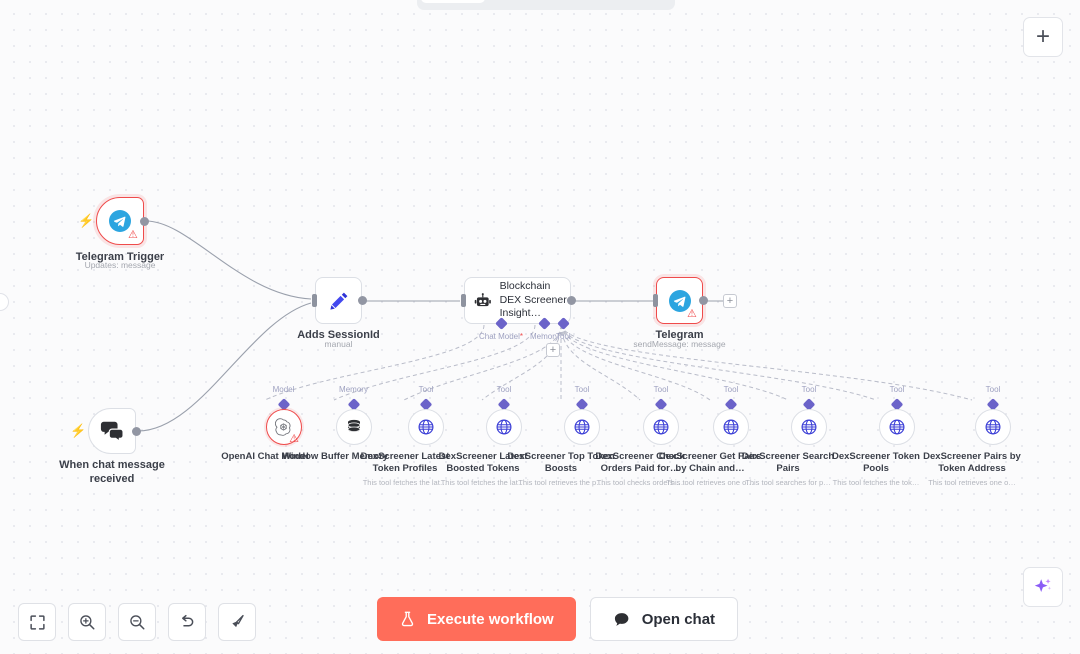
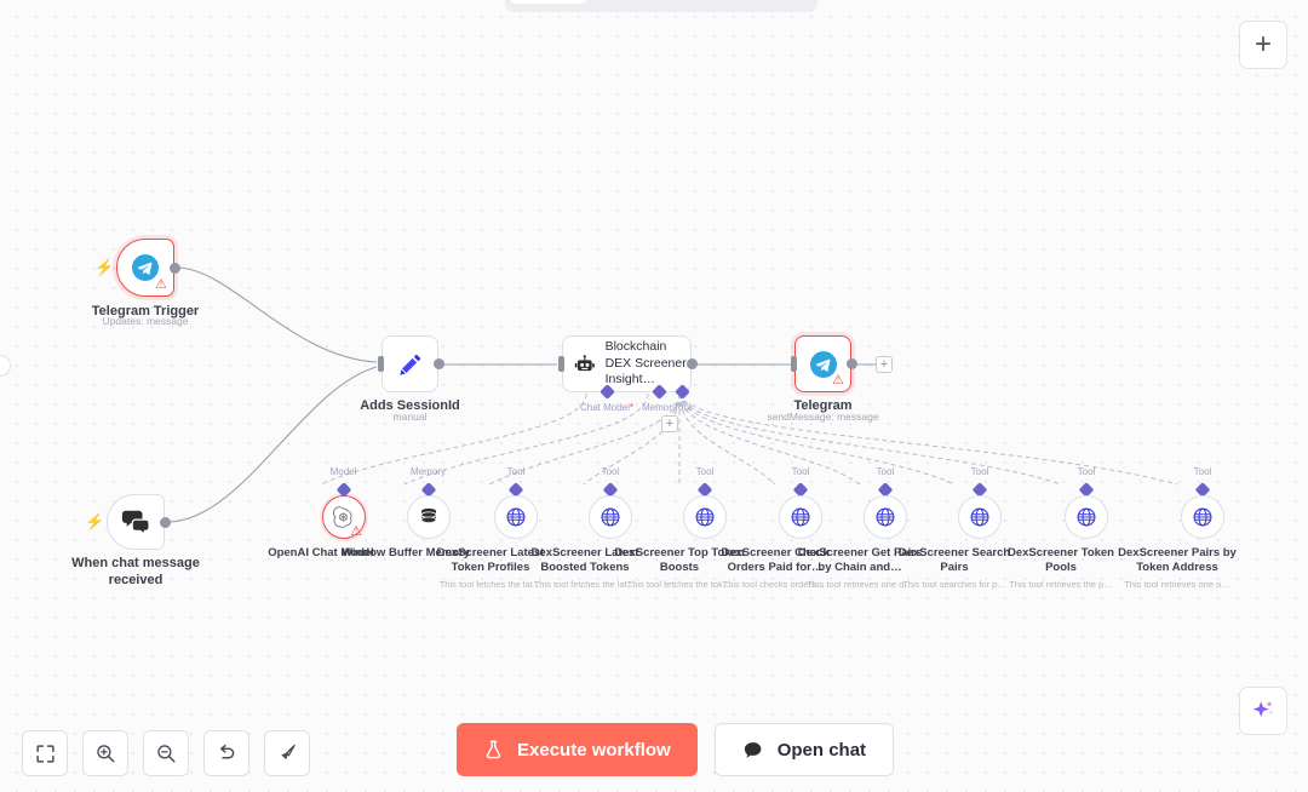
  ⚡
  ⚠
  Telegram Trigger
  Updates: message
  ⚡
  When chat message received
  Adds SessionId
  manual
  Blockchain DEX Screener Insight…
  Chat Model*
  Memory
  Tool
  +
  ⚠
  Telegram
  sendMessage: message
  +
  Model
  ⚠
  OpenAI Chat Model
  Memory
  Window Buffer Memory
  Tool
  DexScreener Latest Token Profiles
  This tool fetches the lat…
  Tool
  DexScreener Latest Boosted Tokens
  This tool fetches the lat…
  Tool
  DexScreener Top Token Boosts
- This tool retrieves the p…
+ This tool fetches the tok…
  Tool
  DexScreener Check Orders Paid for…
  This tool checks orders …
  Tool
  DexScreener Get Pairs by Chain and…
  This tool retrieves one o…
  Tool
  DexScreener Search Pairs
  This tool searches for p…
  Tool
  DexScreener Token Pools
- This tool fetches the tok…
+ This tool retrieves the p…
  Tool
  DexScreener Pairs by Token Address
  This tool retrieves one o…
  +
  Execute workflow
  Open chat
